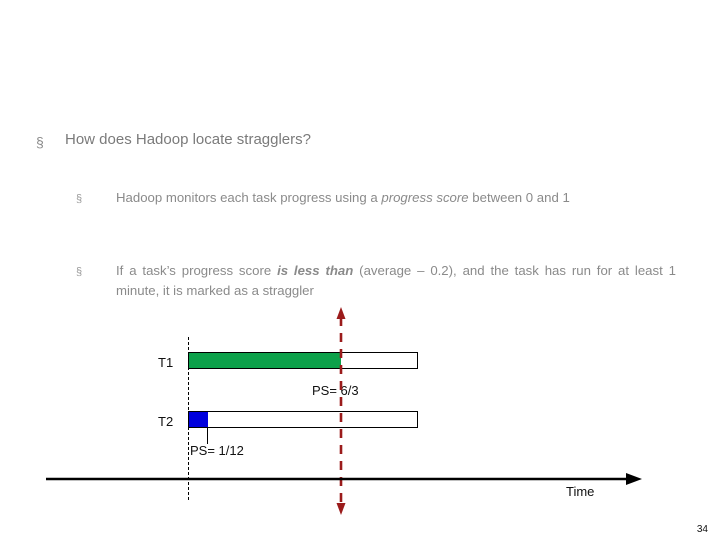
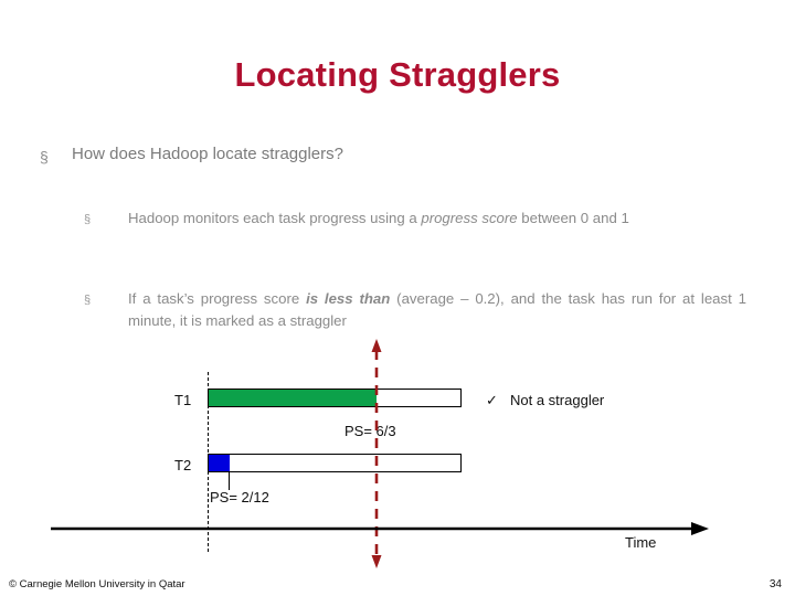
+ Locating Stragglers
  §
  How does Hadoop locate stragglers?
  §
  Hadoop monitors each task progress using a progress score between 0 and 1
  §
  If a task’s progress score is less than (average – 0.2), and the task has run for at least 1 minute, it is marked as a straggler
  T1
  T2
  PS= 6/3
- PS= 1/12
+ PS= 2/12
  Time
+ ✓ Not a straggler
+ © Carnegie Mellon University in Qatar
  34
